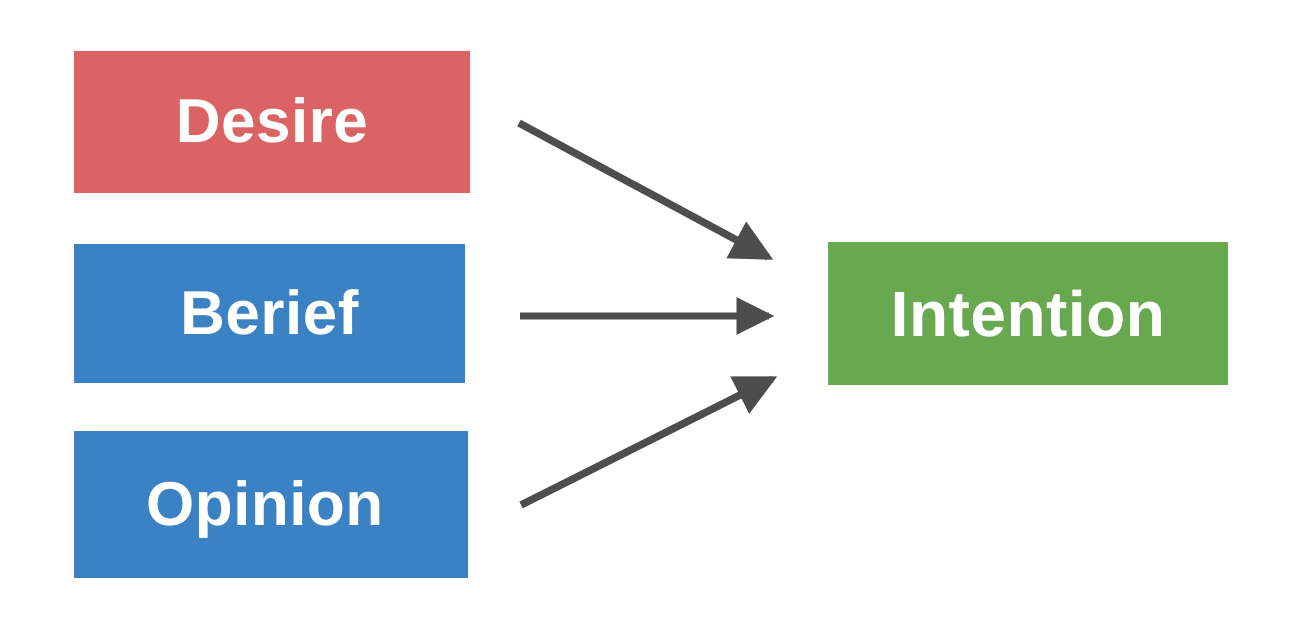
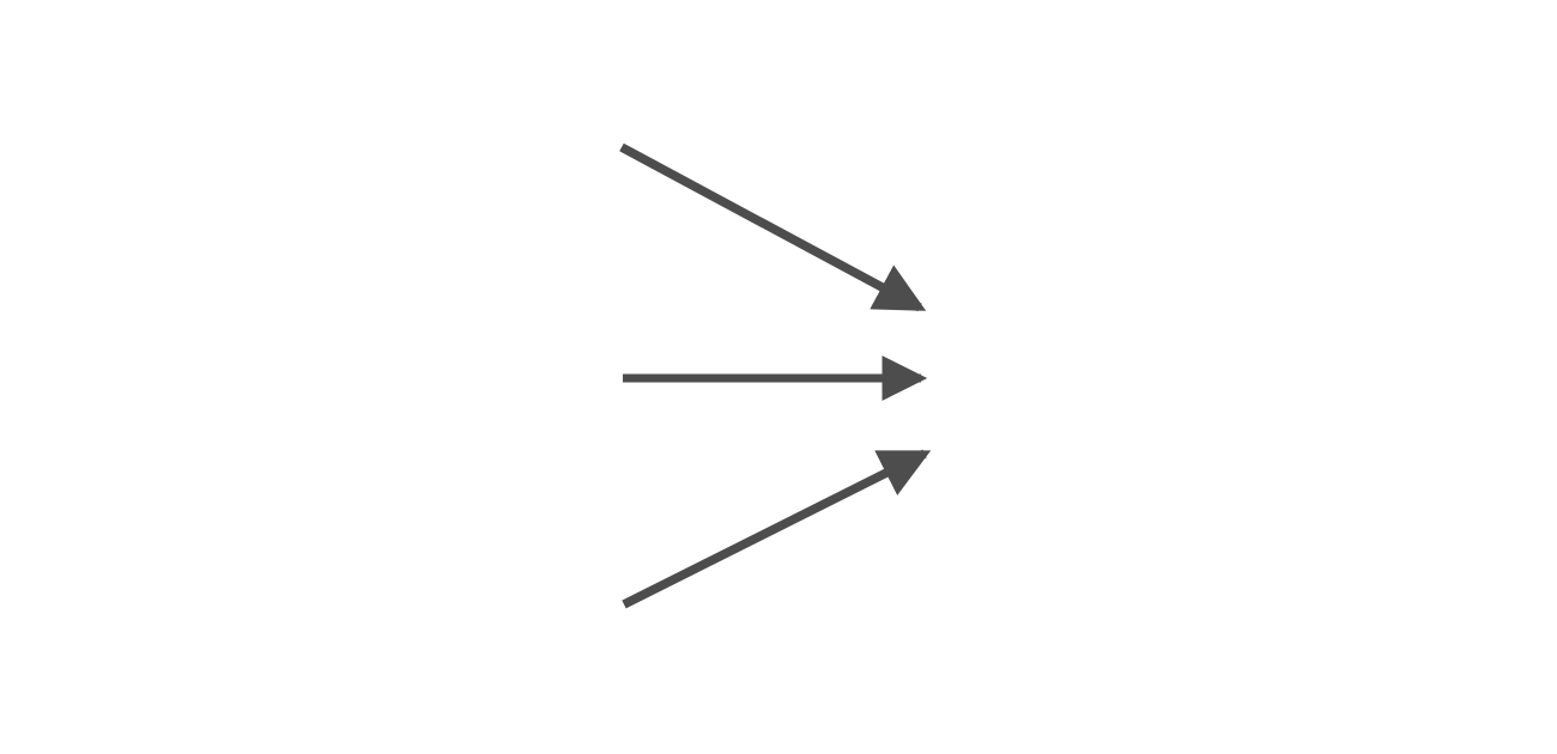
- Desire
- Berief
- Opinion
- Intention
